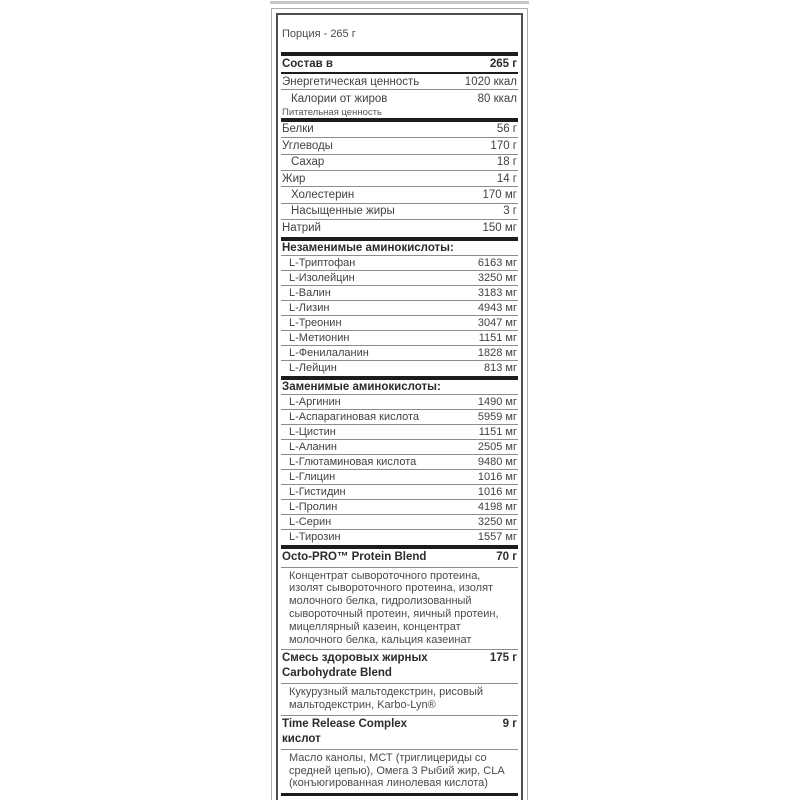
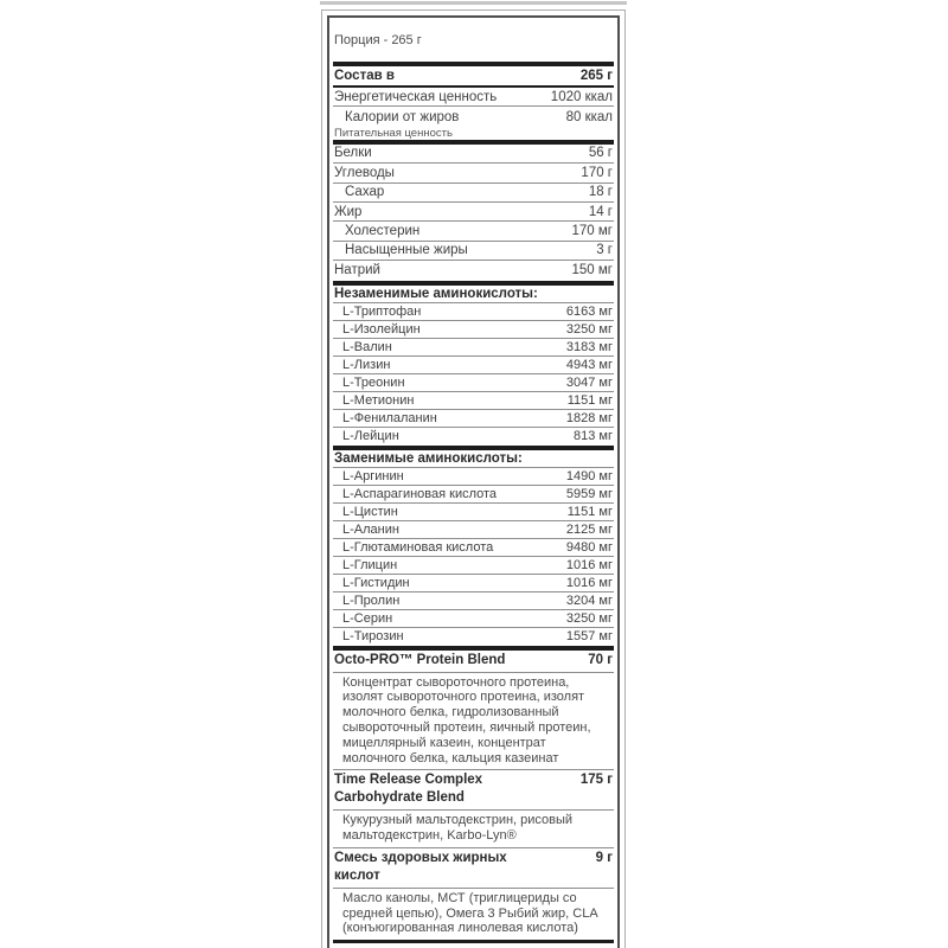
  Порция - 265 г
  Состав в
  265 г
  Энергетическая ценность
  1020 ккал
  Калории от жиров
  80 ккал
  Питательная ценность
  Белки
  56 г
  Углеводы
  170 г
  Сахар
  18 г
  Жир
  14 г
  Холестерин
  170 мг
  Насыщенные жиры
  3 г
  Натрий
  150 мг
  Незаменимые аминокислоты:
  L-Триптофан
  6163 мг
  L-Изолейцин
  3250 мг
  L-Валин
  3183 мг
  L-Лизин
  4943 мг
  L-Треонин
  3047 мг
  L-Метионин
  1151 мг
  L-Фенилаланин
  1828 мг
  L-Лейцин
  813 мг
  Заменимые аминокислоты:
  L-Аргинин
  1490 мг
  L-Аспарагиновая кислота
  5959 мг
  L-Цистин
  1151 мг
  L-Аланин
- 2505 мг
+ 2125 мг
  L-Глютаминовая кислота
  9480 мг
  L-Глицин
  1016 мг
  L-Гистидин
  1016 мг
  L-Пролин
- 4198 мг
+ 3204 мг
  L-Серин
  3250 мг
  L-Тирозин
  1557 мг
  Octo-PRO™ Protein Blend
  70 г
  Концентрат сывороточного протеина, изолят сывороточного протеина, изолят молочного белка, гидролизованный сывороточный протеин, яичный протеин, мицеллярный казеин, концентрат молочного белка, кальция казеинат
- Смесь здоровых жирных
+ Time Release Complex
  175 г
  Carbohydrate Blend
  Кукурузный мальтодекстрин, рисовый мальтодекстрин, Karbo-Lyn®
- Time Release Complex
+ Смесь здоровых жирных
  9 г
  кислот
  Масло канолы, МСТ (триглицериды со средней цепью), Омега 3 Рыбий жир, CLA (конъюгированная линолевая кислота)
